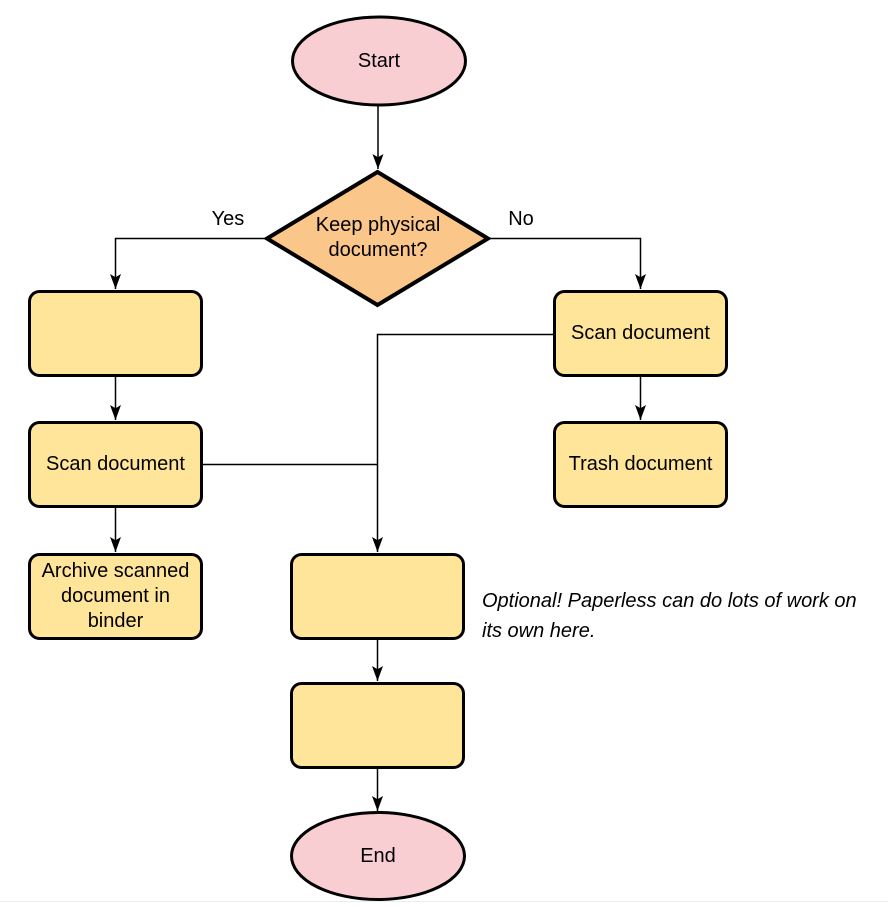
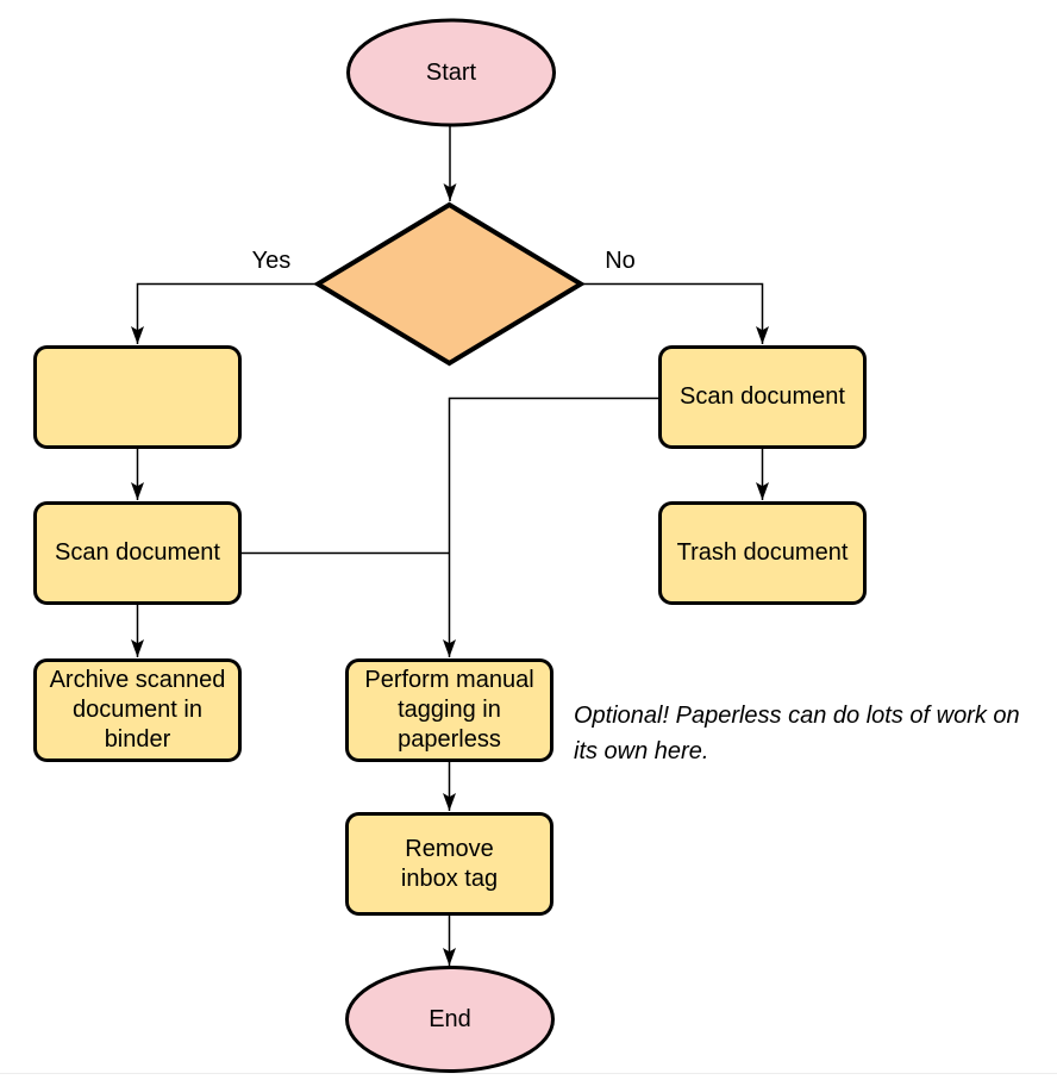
  Start
- Keep physical
- document?
  Scan document
  Archive scanned
  document in
  binder
  Scan document
  Trash document
+ Perform manual
+ tagging in
+ paperless
+ Remove
+ inbox tag
  End
  Yes
  No
  Optional! Paperless can do lots of work on
  its own here.
